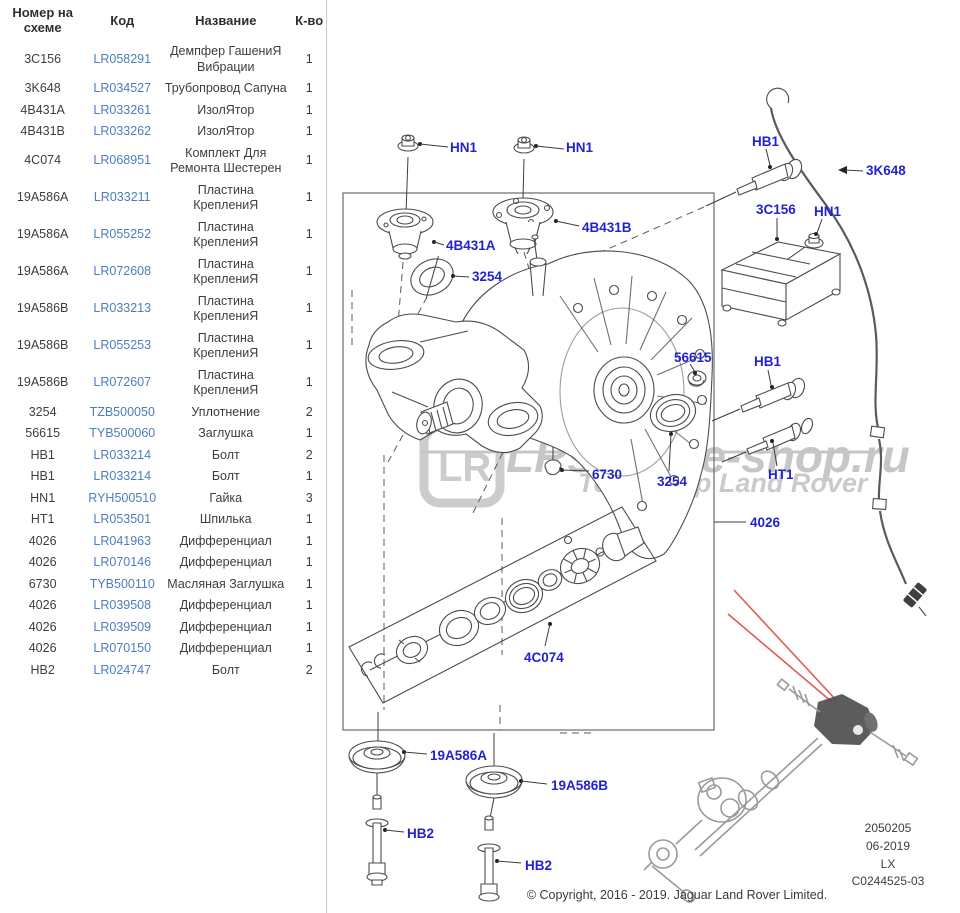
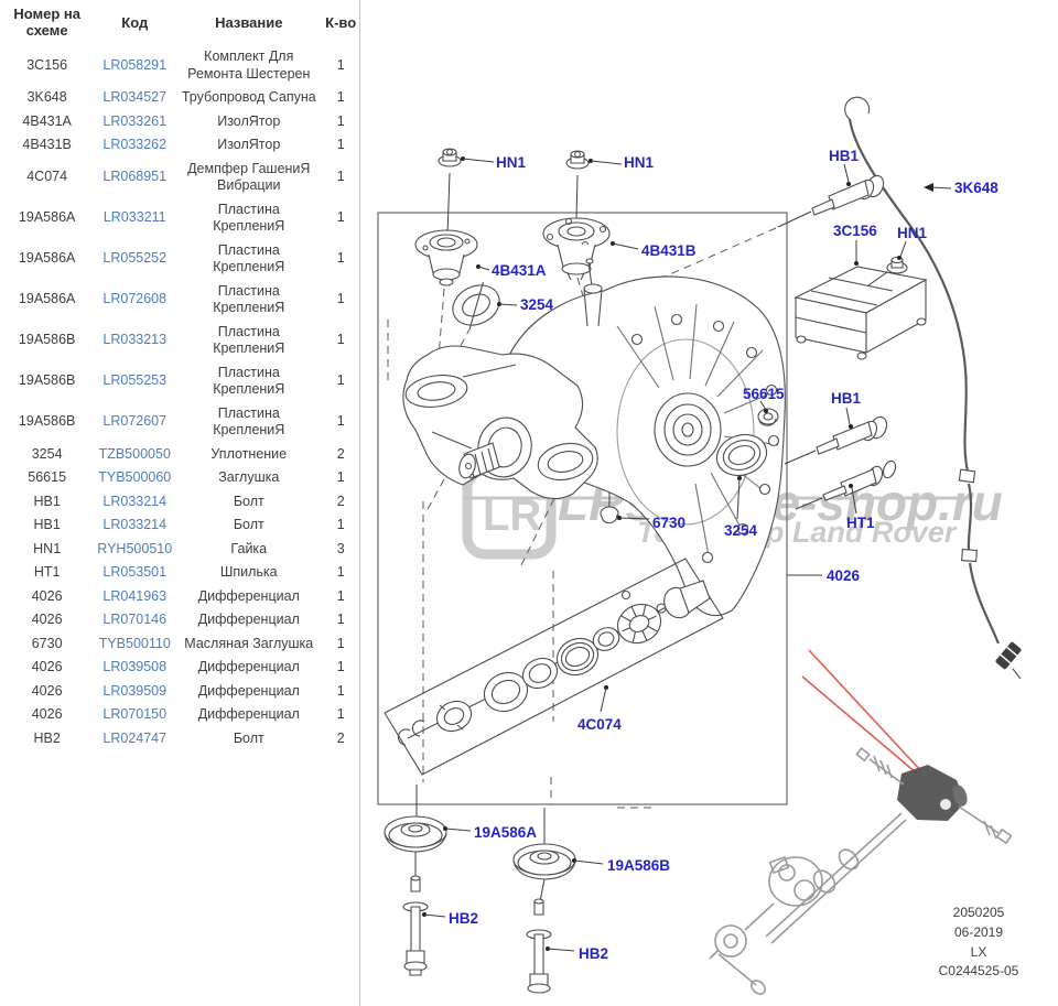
  Номер на схеме	Код	Название	К-во
- 3C156	LR058291	Демпфер ГашениЯ Вибрации	1
+ 3C156	LR058291	Комплект Для Ремонта Шестерен	1
  3K648	LR034527	Трубопровод Сапуна	1
  4B431A	LR033261	ИзолЯтор	1
  4B431B	LR033262	ИзолЯтор	1
- 4C074	LR068951	Комплект Для Ремонта Шестерен	1
+ 4C074	LR068951	Демпфер ГашениЯ Вибрации	1
  19A586A	LR033211	Пластина КреплениЯ	1
  19A586A	LR055252	Пластина КреплениЯ	1
  19A586A	LR072608	Пластина КреплениЯ	1
  19A586B	LR033213	Пластина КреплениЯ	1
  19A586B	LR055253	Пластина КреплениЯ	1
  19A586B	LR072607	Пластина КреплениЯ	1
  3254	TZB500050	Уплотнение	2
  56615	TYB500060	Заглушка	1
  HB1	LR033214	Болт	2
  HB1	LR033214	Болт	1
  HN1	RYH500510	Гайка	3
  HT1	LR053501	Шпилька	1
  4026	LR041963	Дифференциал	1
  4026	LR070146	Дифференциал	1
  6730	TYB500110	Масляная Заглушка	1
  4026	LR039508	Дифференциал	1
  4026	LR039509	Дифференциал	1
  4026	LR070150	Дифференциал	1
  HB2	LR024747	Болт	2
  LR
  HN1
  HN1
  4B431A
  4B431B
  3254
  6730
  3254
  56615
  4026
  4C074
  19A586A
  HB2
  19A586B
  HB2
  3K648
  HB1
  3C156
  HN1
  HB1
  HT1
  2050205
  06-2019
  LX
- C0244525-03
+ C0244525-05
- © Copyright, 2016 - 2019. Jaguar Land Rover Limited.
